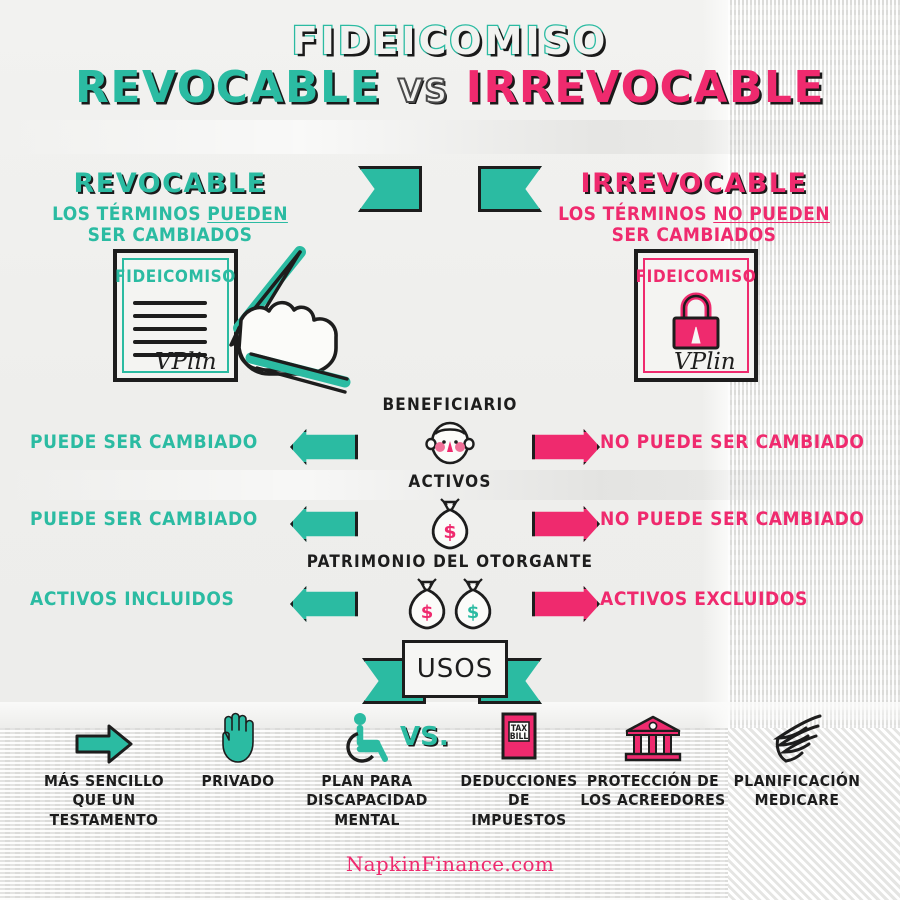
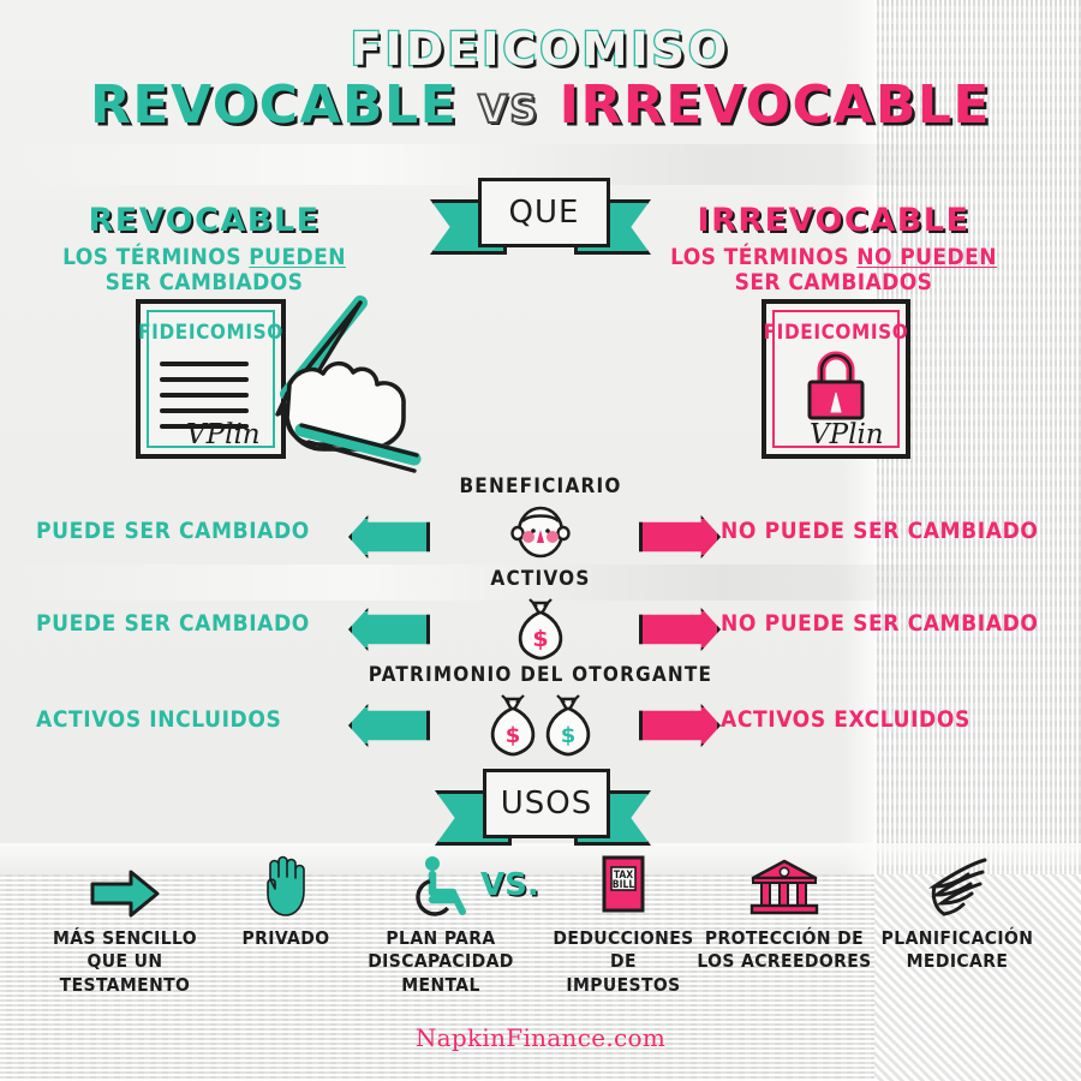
  FIDEICOMISO
  REVOCABLE VS IRREVOCABLE
+ QUE
  REVOCABLE
  LOS TÉRMINOS PUEDEN
  SER CAMBIADOS
  IRREVOCABLE
  LOS TÉRMINOS NO PUEDEN
  SER CAMBIADOS
  FIDEICOMISO
  VPlin
  FIDEICOMISO
  VPlin
  BENEFICIARIO
  PUEDE SER CAMBIADO
  NO PUEDE SER CAMBIADO
  ACTIVOS
  PUEDE SER CAMBIADO
  $
  NO PUEDE SER CAMBIADO
  PATRIMONIO DEL OTORGANTE
  ACTIVOS INCLUIDOS
  $
  $
  ACTIVOS EXCLUIDOS
  USOS
  MÁS SENCILLO
  QUE UN
  TESTAMENTO
  PRIVADO
  PLAN PARA
  DISCAPACIDAD
  MENTAL
  TAX
  BILL
  DEDUCCIONES
  DE
  IMPUESTOS
  PROTECCIÓN DE
  LOS ACREEDORES
  PLANIFICACIÓN
  MEDICARE
  VS.
  NapkinFinance.com
